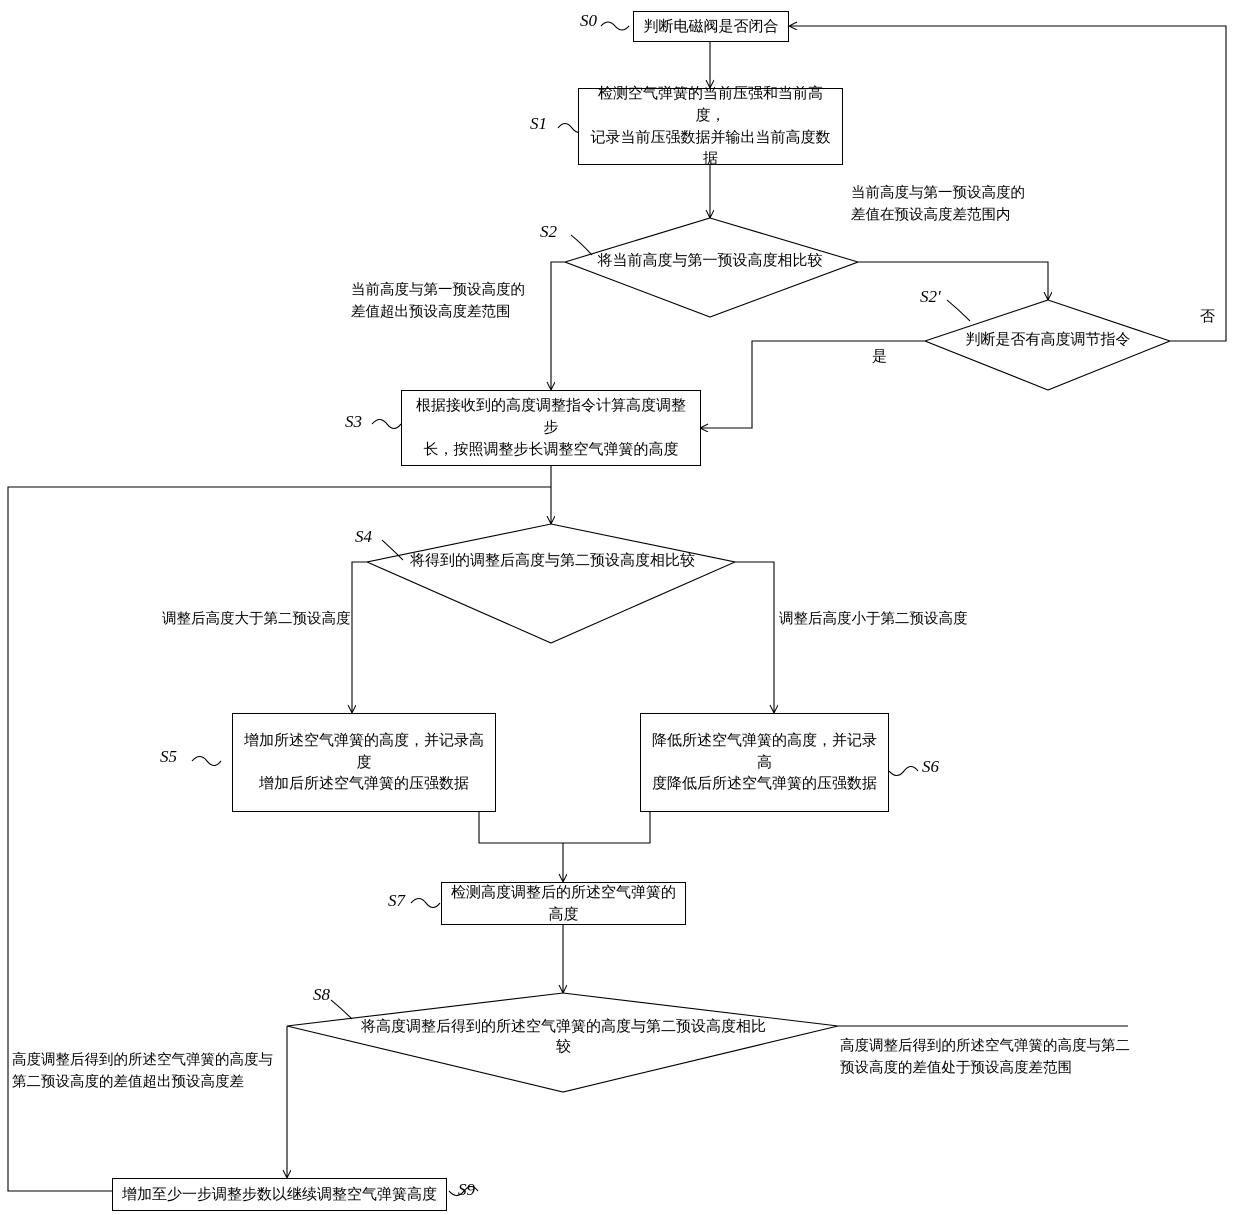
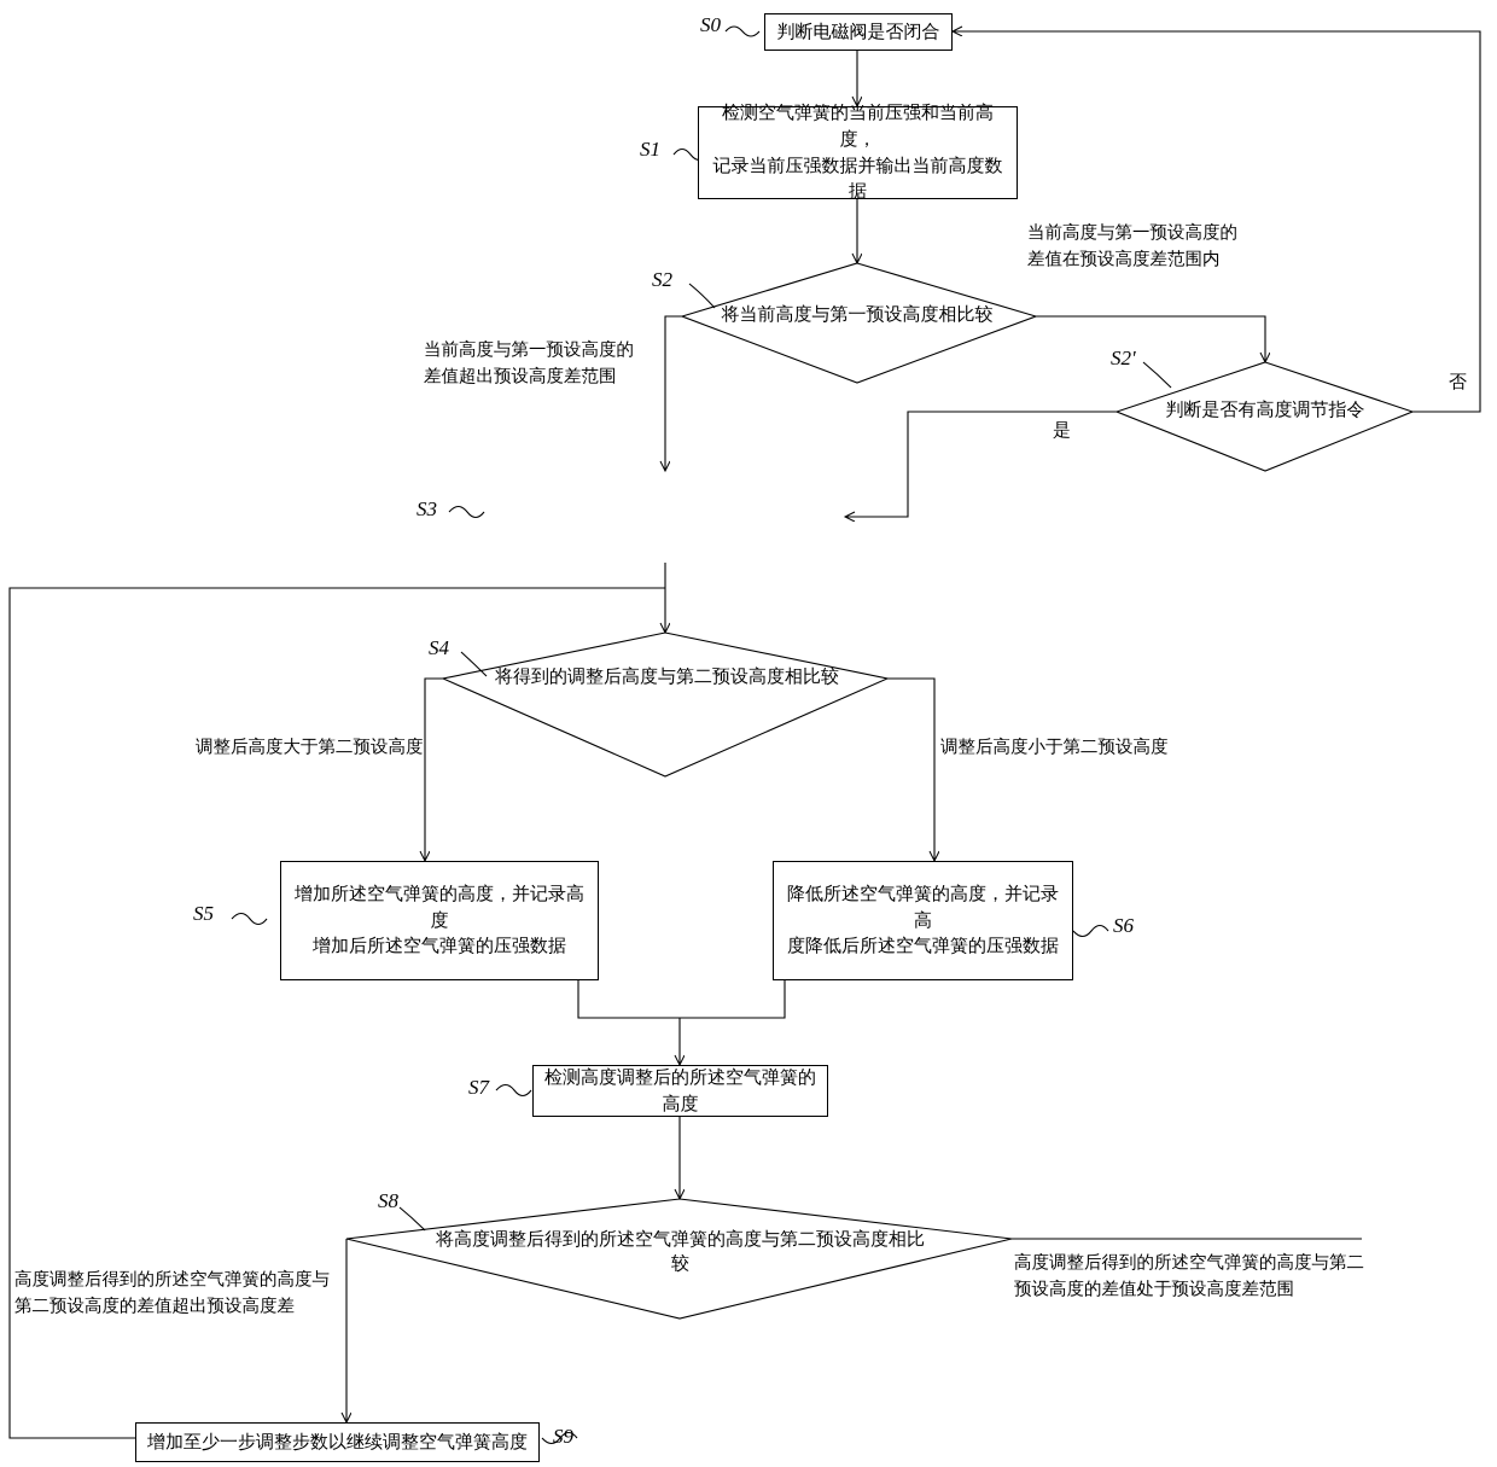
  判断电磁阀是否闭合
  S0
  检测空气弹簧的当前压强和当前高度，
  记录当前压强数据并输出当前高度数据
  S1
  将当前高度与第一预设高度相比较
  S2
  判断是否有高度调节指令
  S2'
- 根据接收到的高度调整指令计算高度调整步
- 长，按照调整步长调整空气弹簧的高度
  S3
  将得到的调整后高度与第二预设高度相比较
  S4
  增加所述空气弹簧的高度，并记录高度
  增加后所述空气弹簧的压强数据
  S5
  降低所述空气弹簧的高度，并记录高
  度降低后所述空气弹簧的压强数据
  S6
  检测高度调整后的所述空气弹簧的高度
  S7
  将高度调整后得到的所述空气弹簧的高度与第二预设高度相比较
  S8
  增加至少一步调整步数以继续调整空气弹簧高度
  S9
  当前高度与第一预设高度的
  差值在预设高度差范围内
  当前高度与第一预设高度的
  差值超出预设高度差范围
  是
  否
  调整后高度大于第二预设高度
  调整后高度小于第二预设高度
  高度调整后得到的所述空气弹簧的高度与
  第二预设高度的差值超出预设高度差
  高度调整后得到的所述空气弹簧的高度与第二
  预设高度的差值处于预设高度差范围
